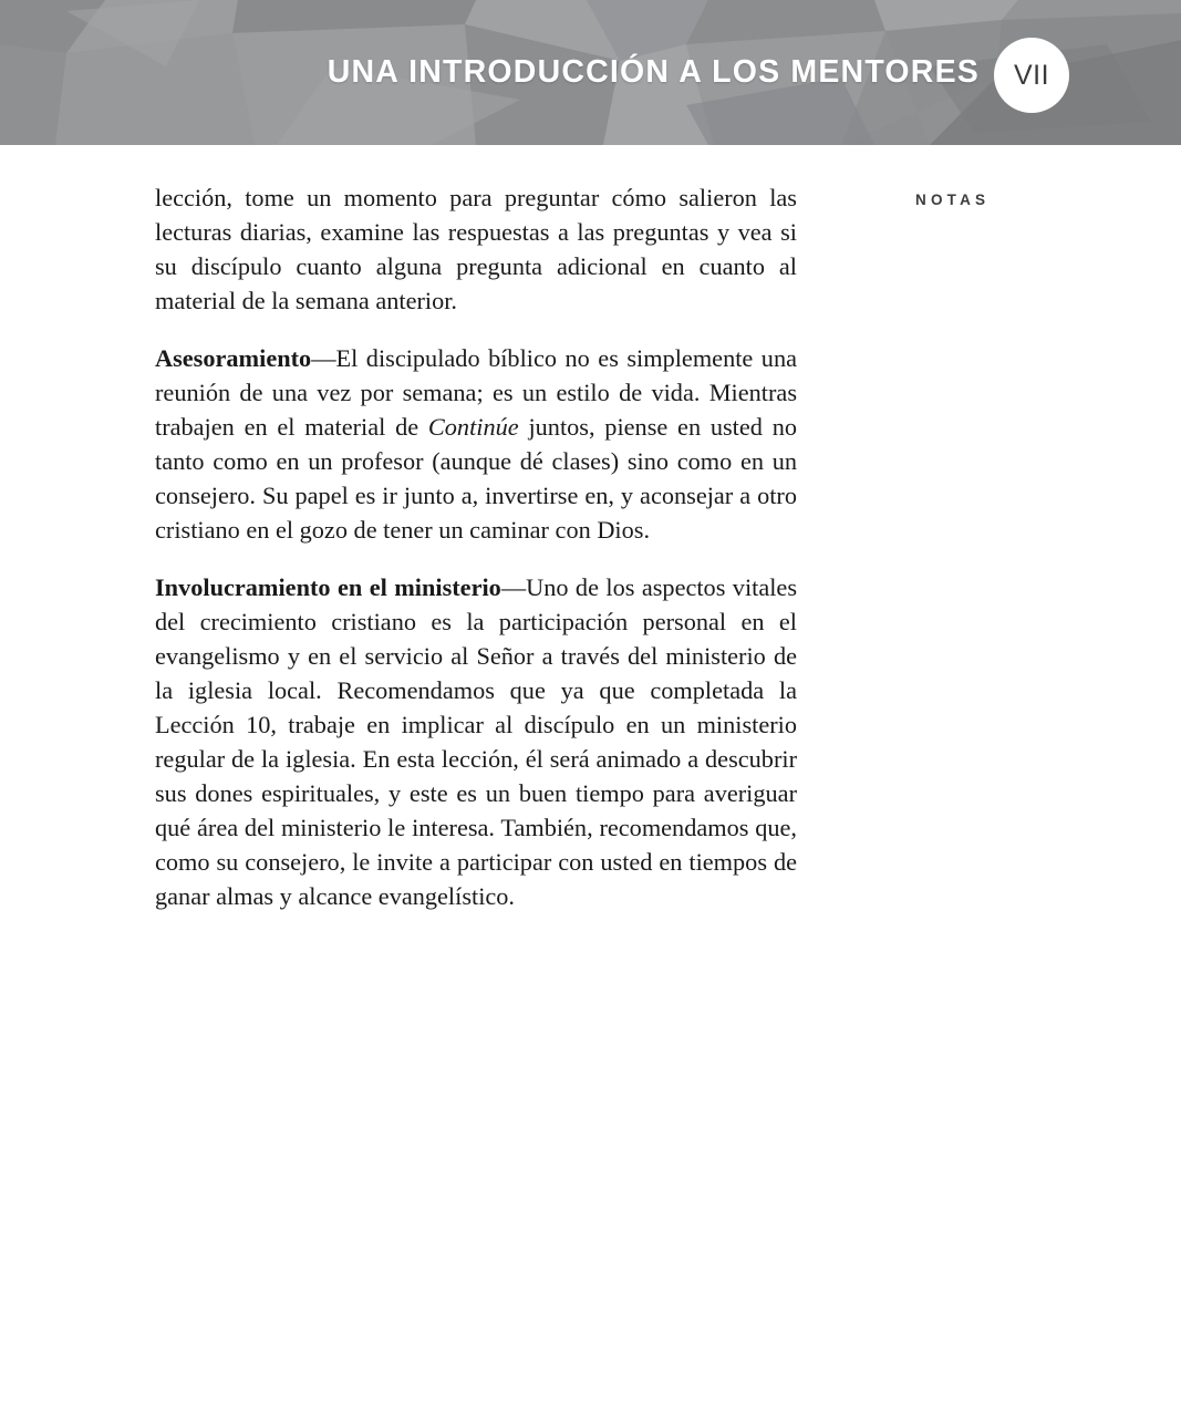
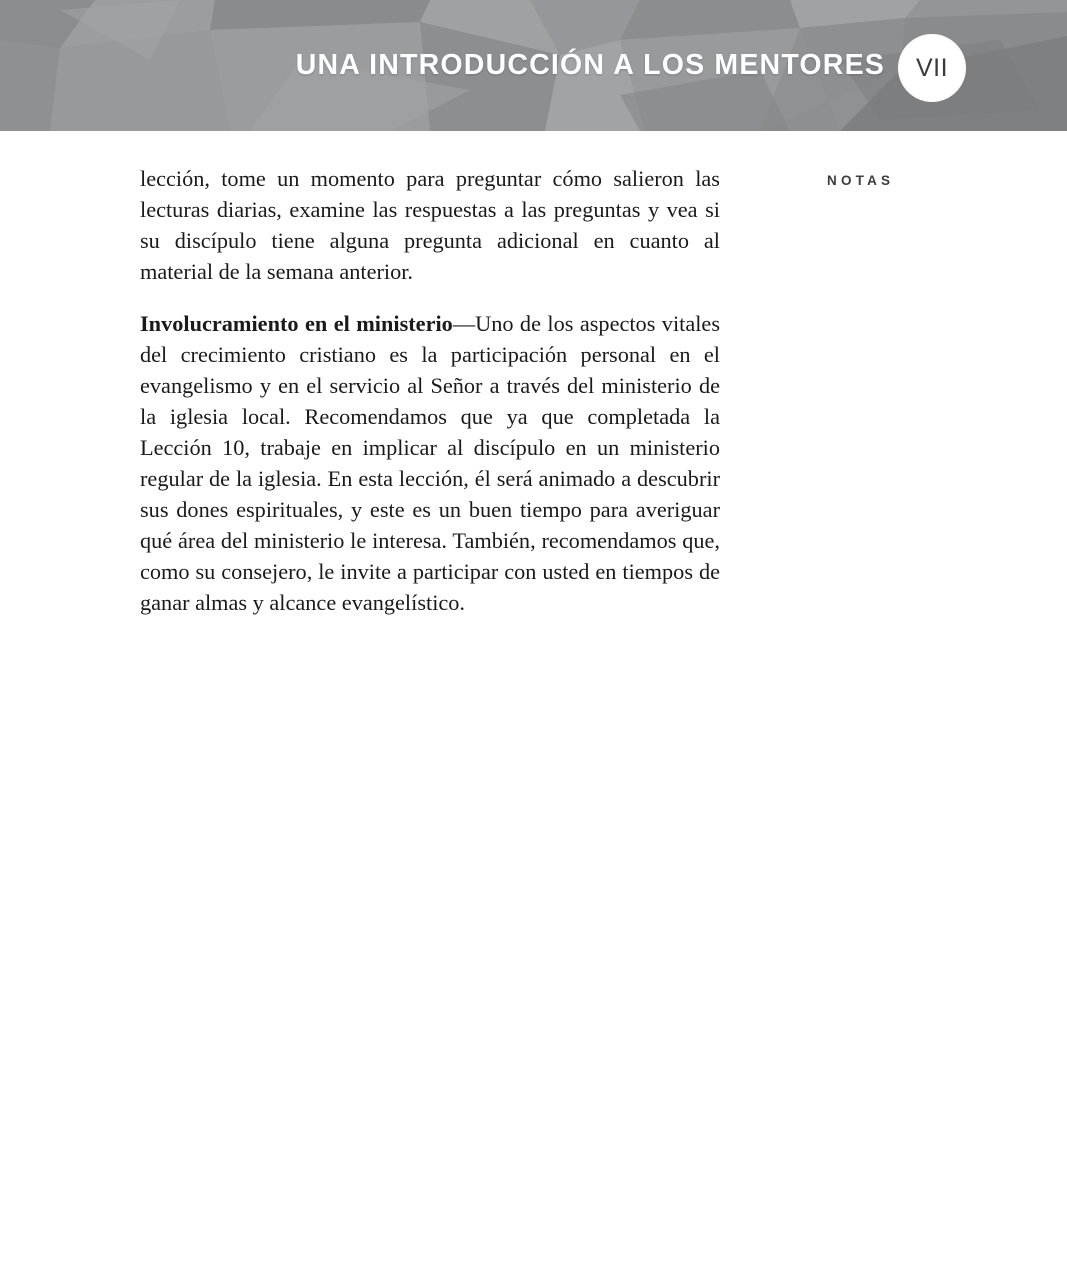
  UNA INTRODUCCIÓN A LOS MENTORES
  VII
  NOTAS
- lección, tome un momento para preguntar cómo salieron las lecturas diarias, examine las respuestas a las preguntas y vea si su discípulo cuanto alguna pregunta adicional en cuanto al material de la semana anterior.
+ lección, tome un momento para preguntar cómo salieron las lecturas diarias, examine las respuestas a las preguntas y vea si su discípulo tiene alguna pregunta adicional en cuanto al material de la semana anterior.
- Asesoramiento—El discipulado bíblico no es simplemente una reunión de una vez por semana; es un estilo de vida. Mientras trabajen en el material de Continúe juntos, piense en usted no tanto como en un profesor (aunque dé clases) sino como en un consejero. Su papel es ir junto a, invertirse en, y aconsejar a otro cristiano en el gozo de tener un caminar con Dios.
  Involucramiento en el ministerio—Uno de los aspectos vitales del crecimiento cristiano es la participación personal en el evangelismo y en el servicio al Señor a través del ministerio de la iglesia local. Recomendamos que ya que completada la Lección 10, trabaje en implicar al discípulo en un ministerio regular de la iglesia. En esta lección, él será animado a descubrir sus dones espirituales, y este es un buen tiempo para averiguar qué área del ministerio le interesa. También, recomendamos que, como su consejero, le invite a participar con usted en tiempos de ganar almas y alcance evangelístico.
